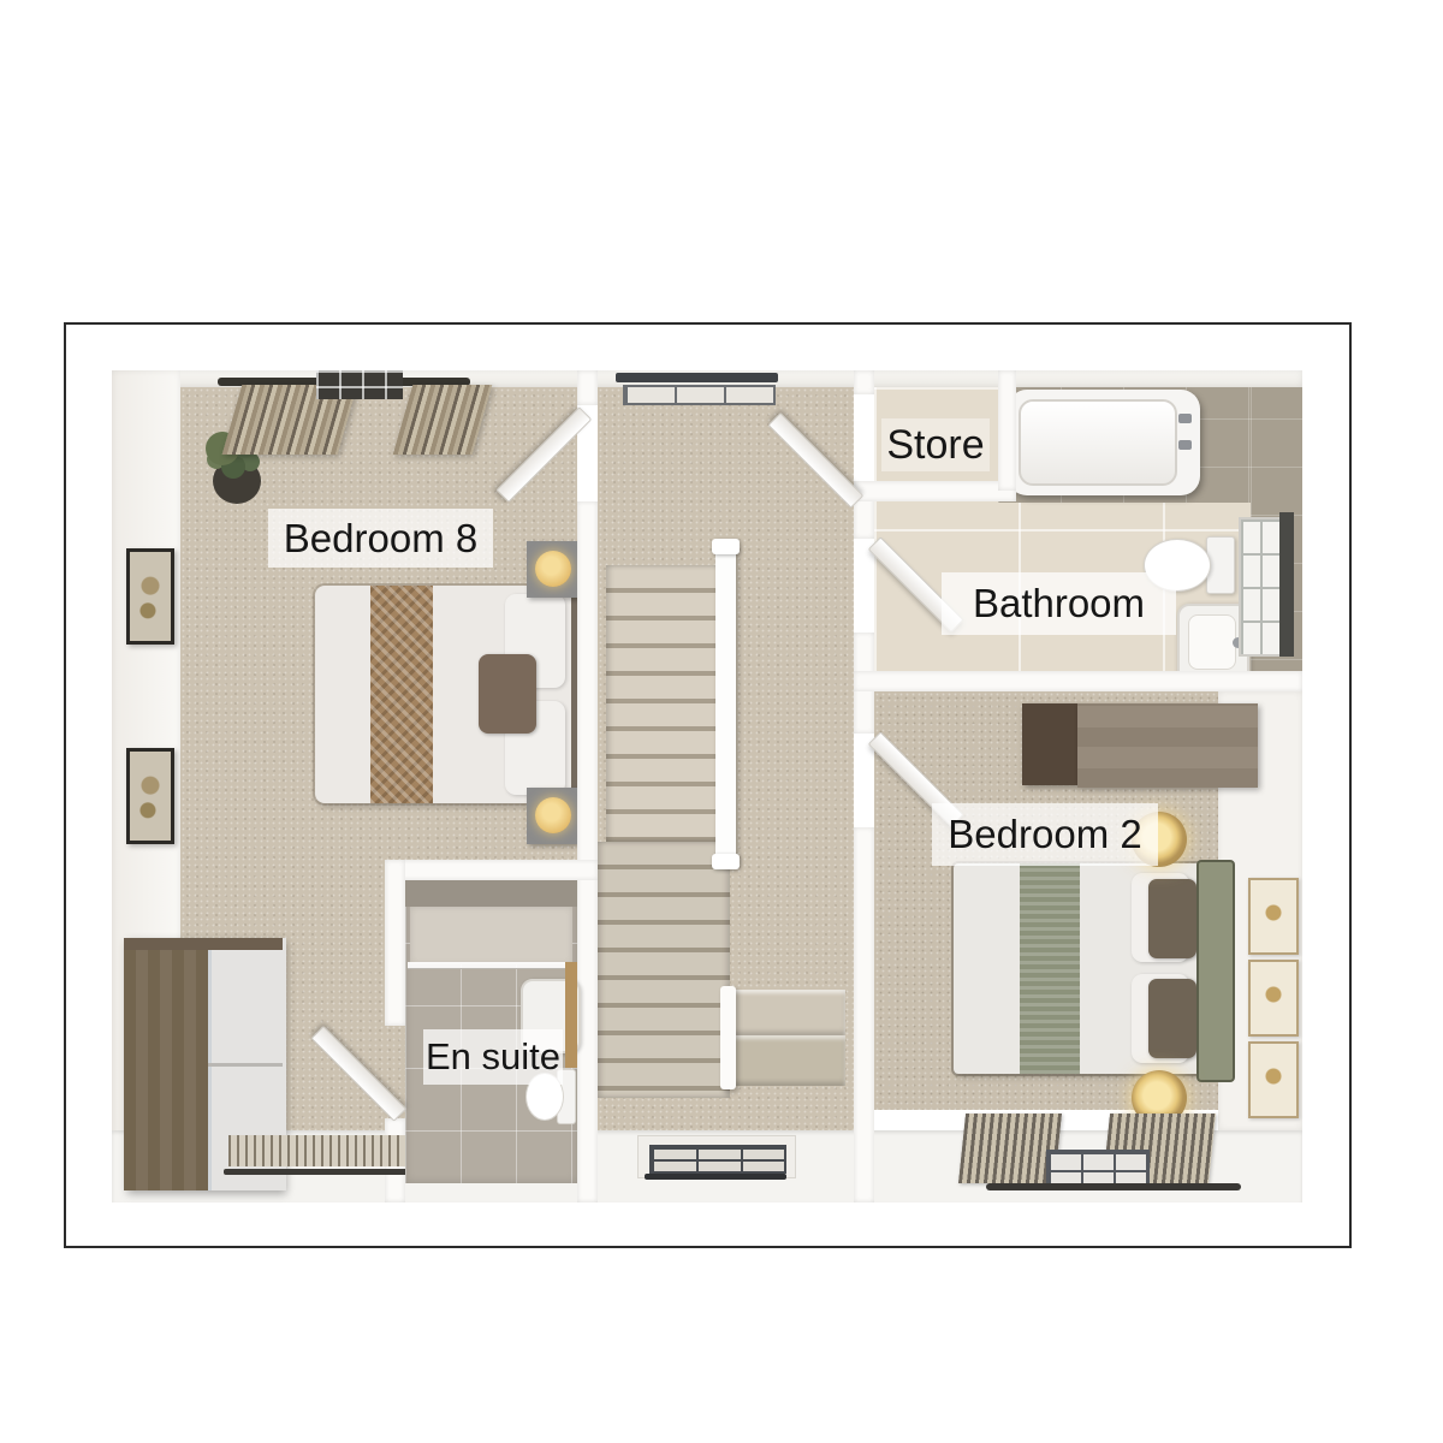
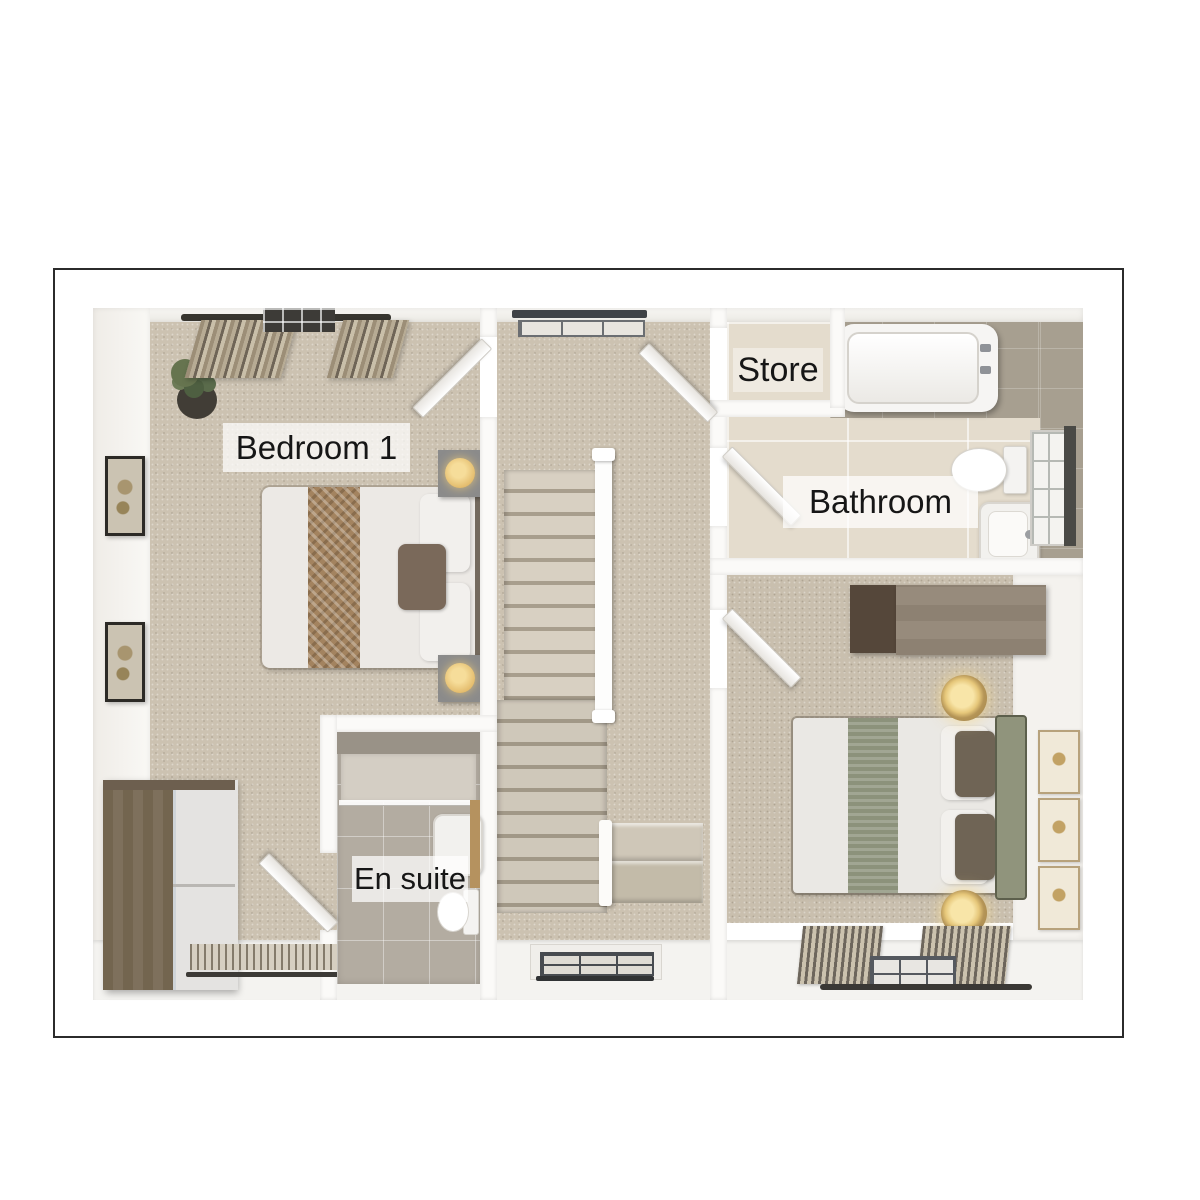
- Bedroom 8
+ Bedroom 1
  Store
  Bathroom
- Bedroom 2
  En suite
